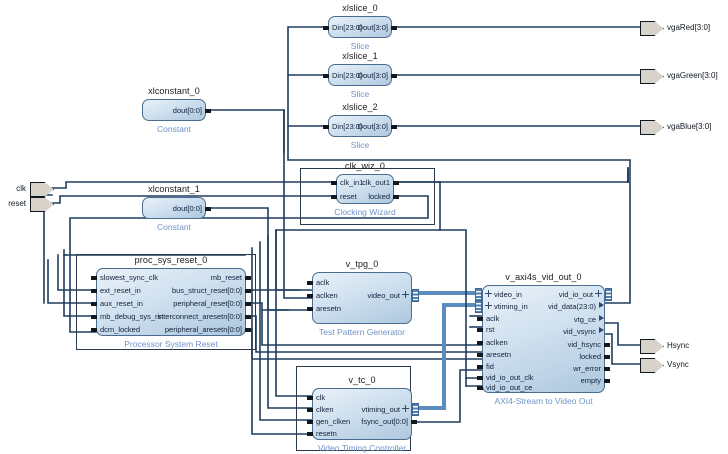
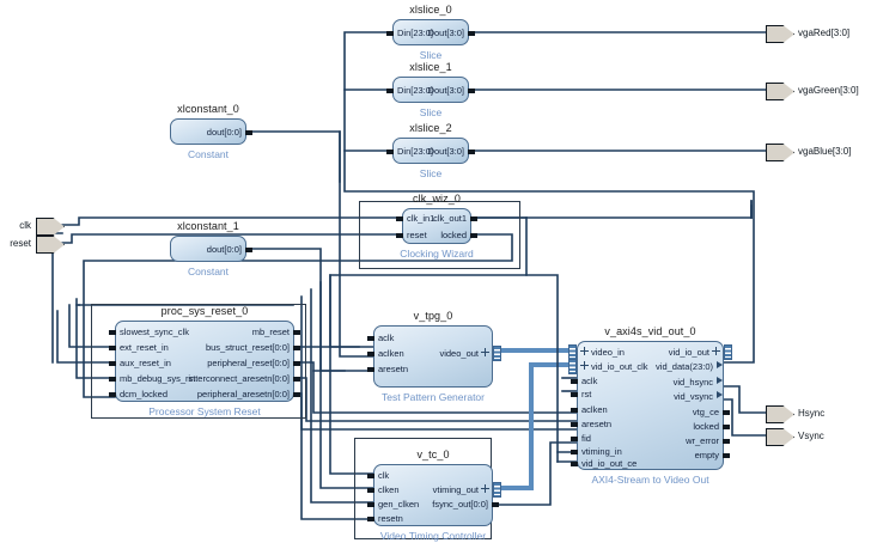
  clk
  reset
  vgaRed[3:0]
  vgaGreen[3:0]
  vgaBlue[3:0]
  Hsync
  Vsync
  xlslice_0
  Din[23:0]
  Dout[3:0]
  Slice
  xlslice_1
  Din[23:0]
  Dout[3:0]
  Slice
  xlslice_2
  Din[23:0]
  Dout[3:0]
  Slice
  xlconstant_0
  dout[0:0]
  Constant
  xlconstant_1
  dout[0:0]
  Constant
  clk_wiz_0
  clk_in1
  reset
  clk_out1
  locked
  Clocking Wizard
  proc_sys_reset_0
  slowest_sync_clk
  ext_reset_in
  aux_reset_in
  mb_debug_sys_rst
  dcm_locked
  mb_reset
  bus_struct_reset[0:0]
  peripheral_reset[0:0]
  interconnect_aresetn[0:0]
  peripheral_aresetn[0:0]
  Processor System Reset
  v_tpg_0
  aclk
  aclken
  aresetn
  video_out
  Test Pattern Generator
  v_tc_0
  clk
  clken
  gen_clken
  resetn
  vtiming_out
  fsync_out[0:0]
  Video Timing Controller
  v_axi4s_vid_out_0
  video_in
- vtiming_in
+ vid_io_out_clk
  aclk
  rst
  aclken
  aresetn
  fid
- vid_io_out_clk
+ vtiming_in
  vid_io_out_ce
  vid_io_out
  vid_data(23:0)
- vtg_ce
+ vid_hsync
  vid_vsync
- vid_hsync
+ vtg_ce
  locked
  wr_error
  empty
  AXI4-Stream to Video Out
